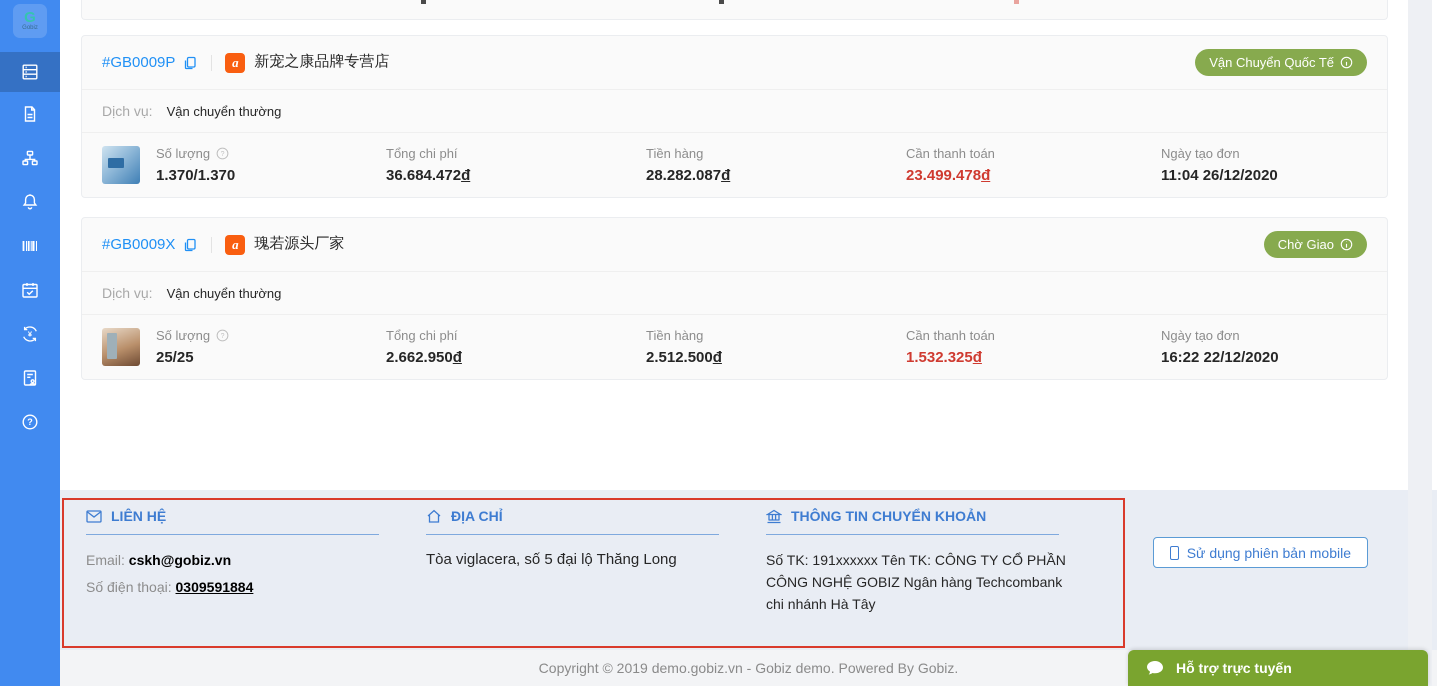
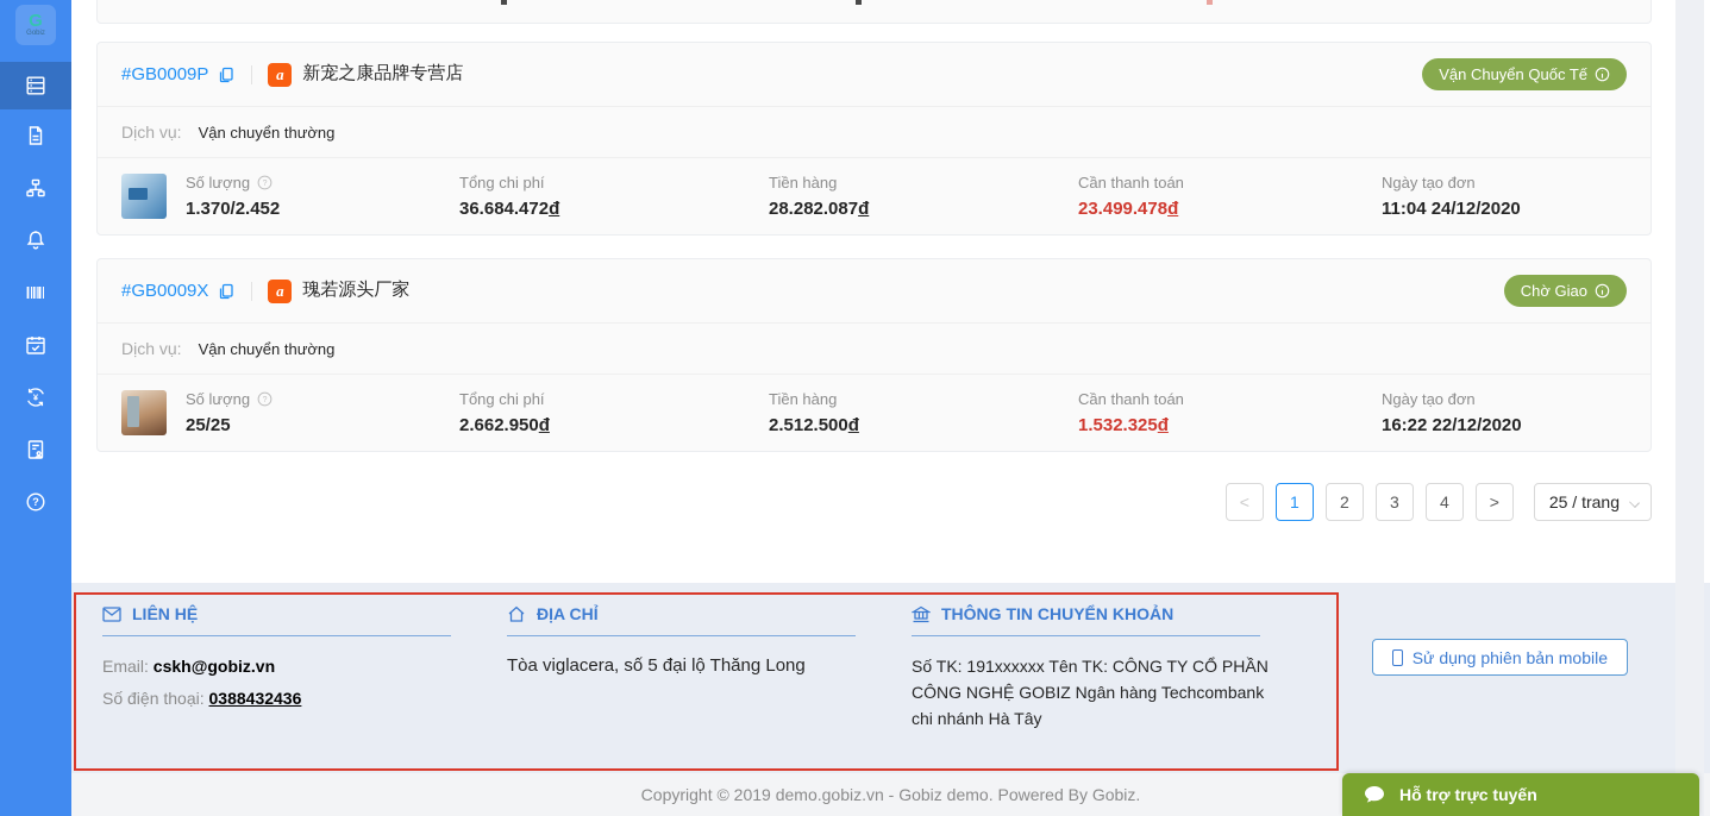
  G
  ¥
  ?
  #GB0009P
  a
  新宠之康品牌专营店
  Vận Chuyển Quốc Tế
  Dịch vụ:
  Vận chuyển thường
  Số lượng
- 1.370/1.370
+ 1.370/2.452
  Tổng chi phí
  36.684.472đ
  Tiền hàng
  28.282.087đ
  Cần thanh toán
  23.499.478đ
  Ngày tạo đơn
- 11:04 26/12/2020
+ 11:04 24/12/2020
  #GB0009X
  a
  瑰若源头厂家
  Chờ Giao
  Dịch vụ:
  Vận chuyển thường
  Số lượng
  25/25
  Tổng chi phí
  2.662.950đ
  Tiền hàng
  2.512.500đ
  Cần thanh toán
  1.532.325đ
  Ngày tạo đơn
  16:22 22/12/2020
+ <
+ 1
+ 2
+ 3
+ 4
+ >
+ 25 / trang
  LIÊN HỆ
  Email: cskh@gobiz.vn
- Số điện thoại: 0309591884
+ Số điện thoại: 0388432436
  ĐỊA CHỈ
  Tòa viglacera, số 5 đại lộ Thăng Long
  THÔNG TIN CHUYỂN KHOẢN
  Số TK: 191xxxxxx Tên TK: CÔNG TY CỔ PHẦN CÔNG NGHỆ GOBIZ Ngân hàng Techcombank chi nhánh Hà Tây
  Sử dụng phiên bản mobile
  Copyright © 2019 demo.gobiz.vn - Gobiz demo. Powered By Gobiz.
  Hỗ trợ trực tuyến
